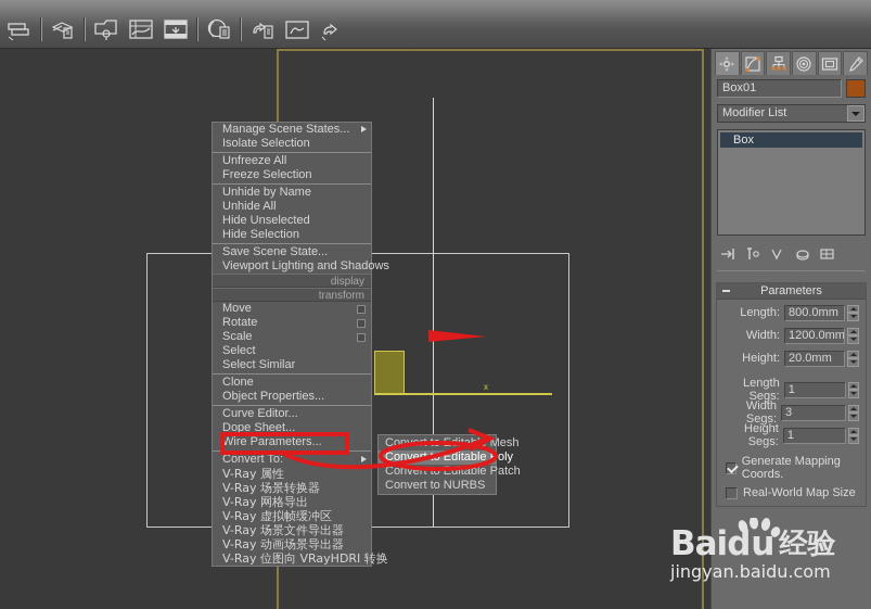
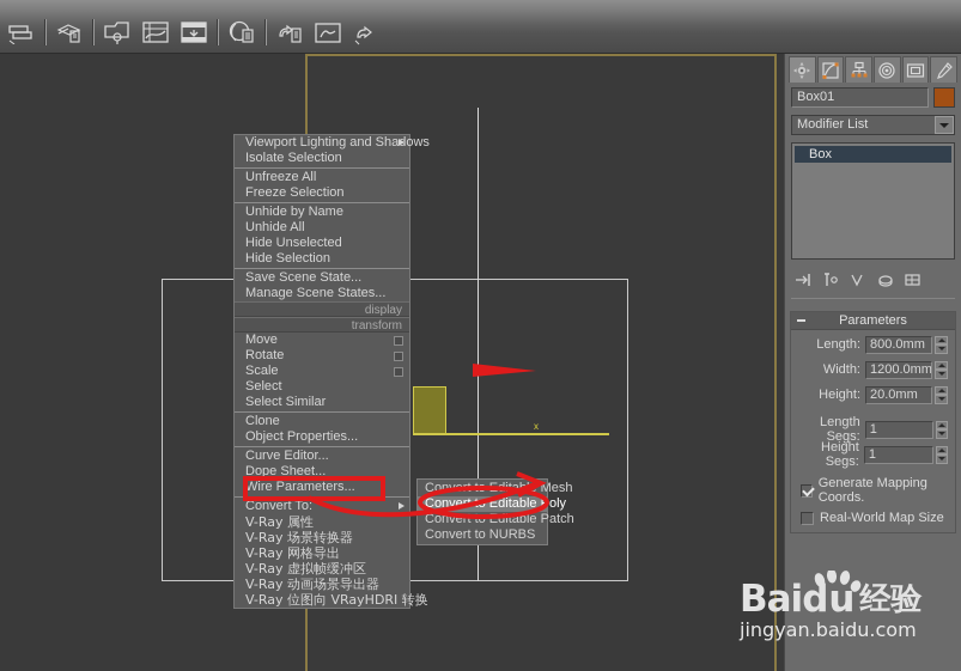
  x
- Manage Scene States...
+ Viewport Lighting and Shadows
  Isolate Selection
  Unfreeze All
  Freeze Selection
  Unhide by Name
  Unhide All
  Hide Unselected
  Hide Selection
  Save Scene State...
- Viewport Lighting and Shadows
+ Manage Scene States...
  display
  transform
  Move
  Rotate
  Scale
  Select
  Select Similar
  Clone
  Object Properties...
  Curve Editor...
  Dope Sheet...
  Wire Parameters...
  Convert To:
  V-Ray 属性
  V-Ray 场景转换器
  V-Ray 网格导出
  V-Ray 虚拟帧缓冲区
- V-Ray 场景文件导出器
  V-Ray 动画场景导出器
  V-Ray 位图向 VRayHDRI 转换
  Conver Editableoly
  Convert to Editable Patch
  Convert to NURBS
  Box01
  Modifier List
  Box
  Parameters
  Length:
  800.0mm
  Width:
  1200.0mm
  Height:
  20.0mm
  Length Segs:
  1
- Width Segs:
- 3
  Height Segs:
  1
  Generate Mapping Coords.
  Real-World Map Size
  Bai
  du
  经验
  jingyan.baidu.com
